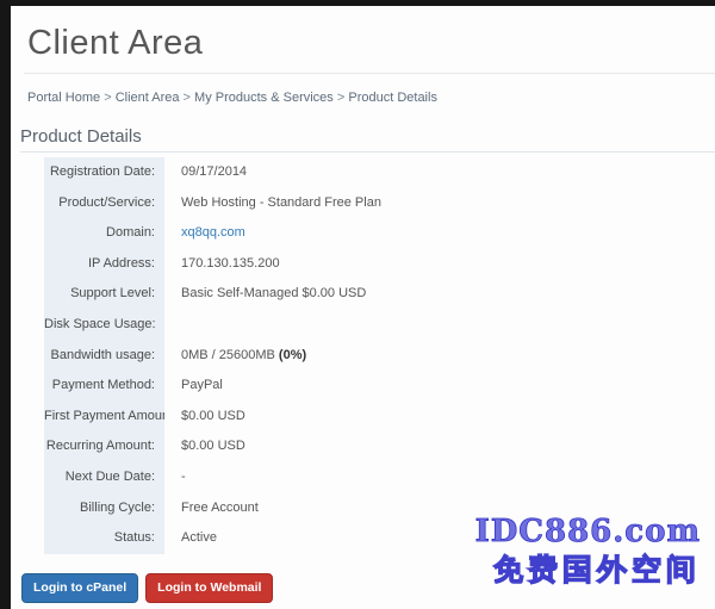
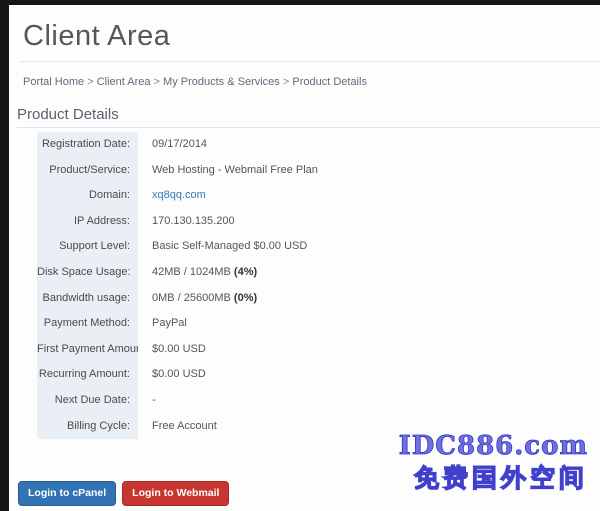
  Client Area
  Portal Home > Client Area > My Products & Services > Product Details
  Product Details
  Registration Date:
  09/17/2014
  Product/Service:
- Web Hosting - Standard Free Plan
+ Web Hosting - Webmail Free Plan
  Domain:
  xq8qq.com
  IP Address:
  170.130.135.200
  Support Level:
  Basic Self-Managed $0.00 USD
  Disk Space Usage:
+ 42MB / 1024MB (4%)
  Bandwidth usage:
  0MB / 25600MB (0%)
  Payment Method:
  PayPal
  First Payment Amou
  $0.00 USD
  Recurring Amount:
  $0.00 USD
  Next Due Date:
  -
  Billing Cycle:
  Free Account
- Status:
- Active
  Login to cPanel
  Login to Webmail
  IDC886.com
  免费国外空间
